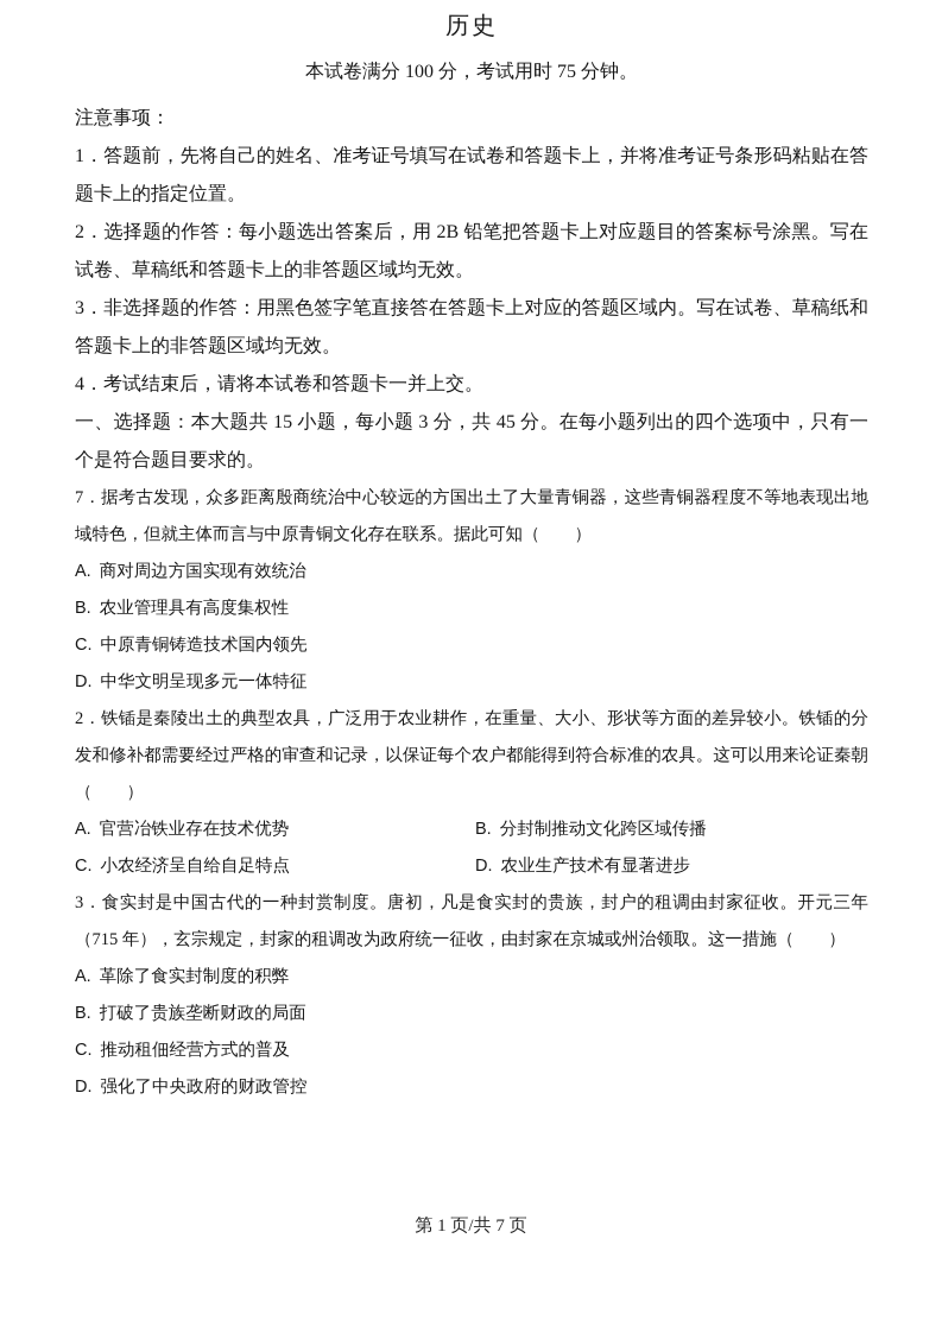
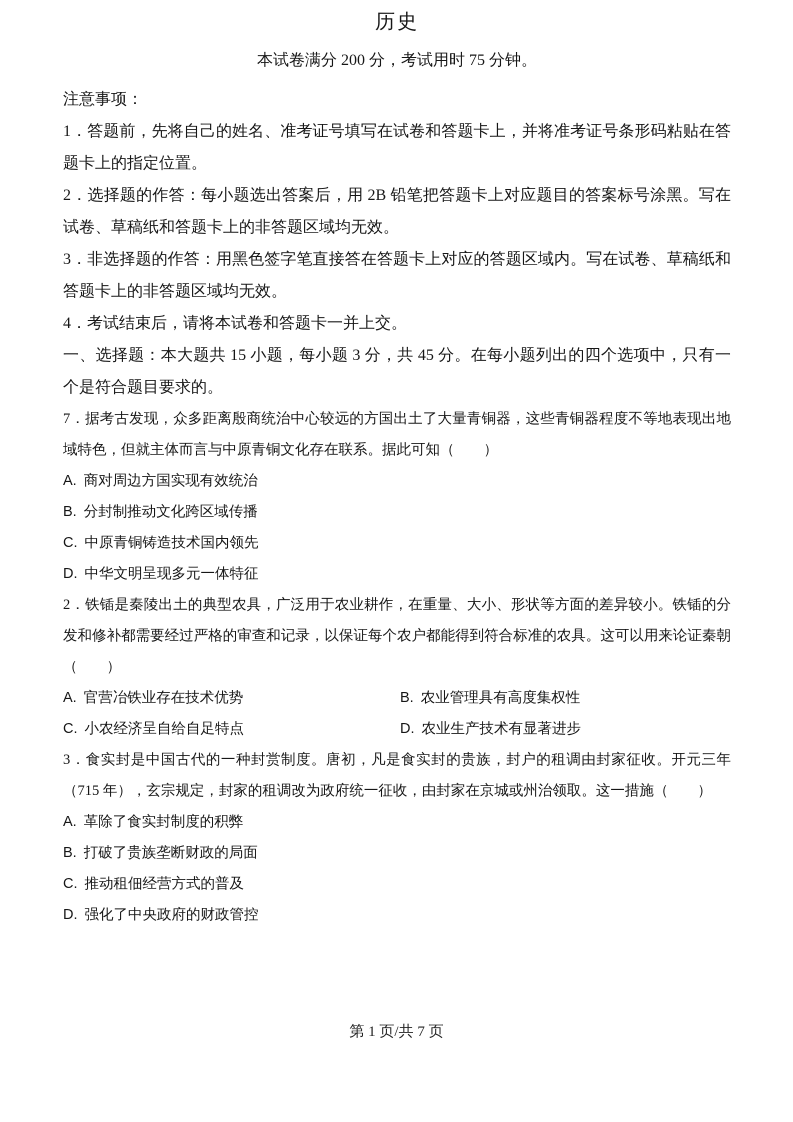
  历史
- 本试卷满分 100 分，考试用时 75 分钟。
+ 本试卷满分 200 分，考试用时 75 分钟。
  注意事项：
  1．答题前，先将自己的姓名、准考证号填写在试卷和答题卡上，并将准考证号条形码粘贴在答题卡上的指定位置。
  2．选择题的作答：每小题选出答案后，用 2B 铅笔把答题卡上对应题目的答案标号涂黑。写在试卷、草稿纸和答题卡上的非答题区域均无效。
  3．非选择题的作答：用黑色签字笔直接答在答题卡上对应的答题区域内。写在试卷、草稿纸和答题卡上的非答题区域均无效。
  4．考试结束后，请将本试卷和答题卡一并上交。
  一、选择题：本大题共 15 小题，每小题 3 分，共 45 分。在每小题列出的四个选项中，只有一个是符合题目要求的。
  7．据考古发现，众多距离殷商统治中心较远的方国出土了大量青铜器，这些青铜器程度不等地表现出地域特色，但就主体而言与中原青铜文化存在联系。据此可知（ ）
  A. 商对周边方国实现有效统治
- B. 农业管理具有高度集权性
+ B. 分封制推动文化跨区域传播
  C. 中原青铜铸造技术国内领先
  D. 中华文明呈现多元一体特征
  2．铁锸是秦陵出土的典型农具，广泛用于农业耕作，在重量、大小、形状等方面的差异较小。铁锸的分发和修补都需要经过严格的审查和记录，以保证每个农户都能得到符合标准的农具。这可以用来论证秦朝（ ）
  A. 官营冶铁业存在技术优势
- B. 分封制推动文化跨区域传播
+ B. 农业管理具有高度集权性
  C. 小农经济呈自给自足特点
  D. 农业生产技术有显著进步
  3．食实封是中国古代的一种封赏制度。唐初，凡是食实封的贵族，封户的租调由封家征收。开元三年（715 年），玄宗规定，封家的租调改为政府统一征收，由封家在京城或州治领取。这一措施（ ）
  A. 革除了食实封制度的积弊
  B. 打破了贵族垄断财政的局面
  C. 推动租佃经营方式的普及
  D. 强化了中央政府的财政管控
  第 1 页/共 7 页
